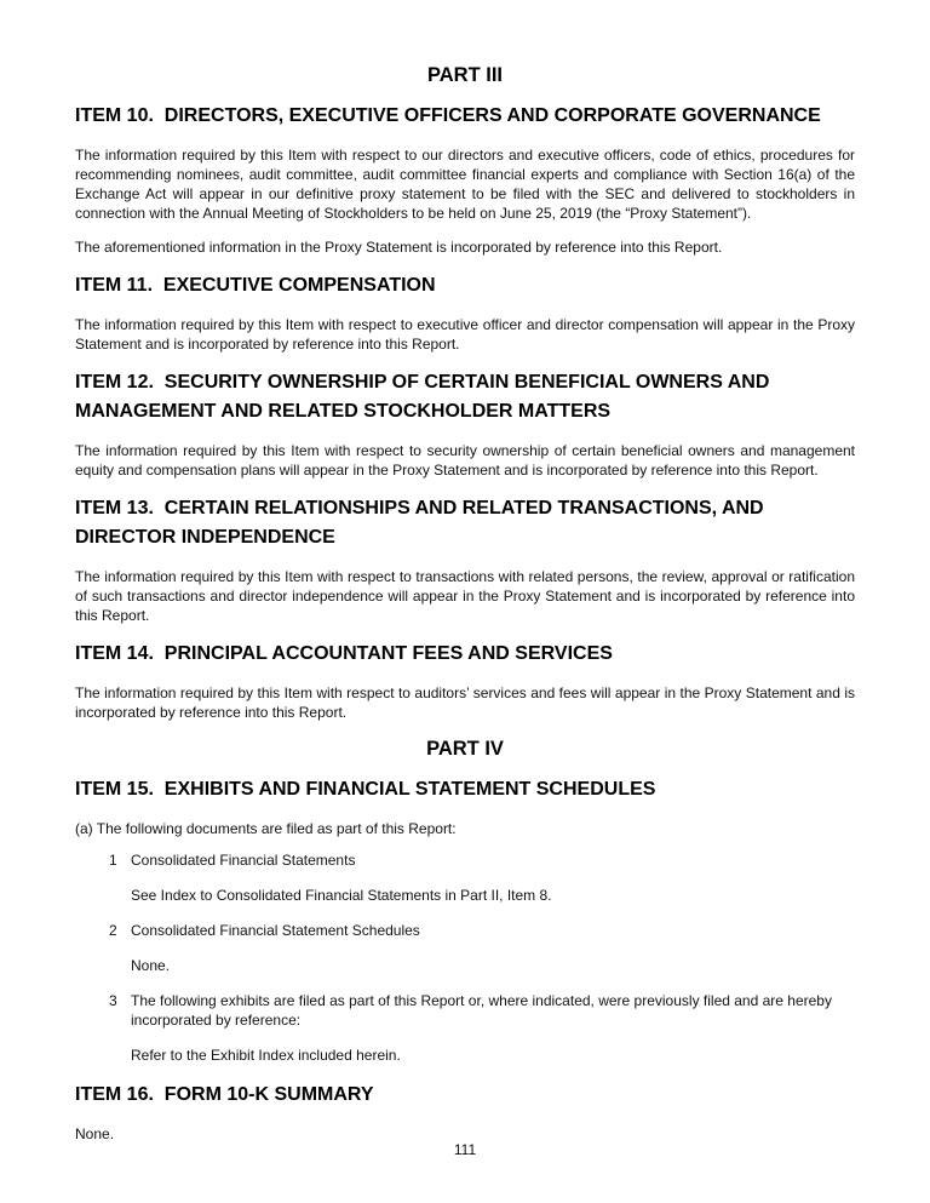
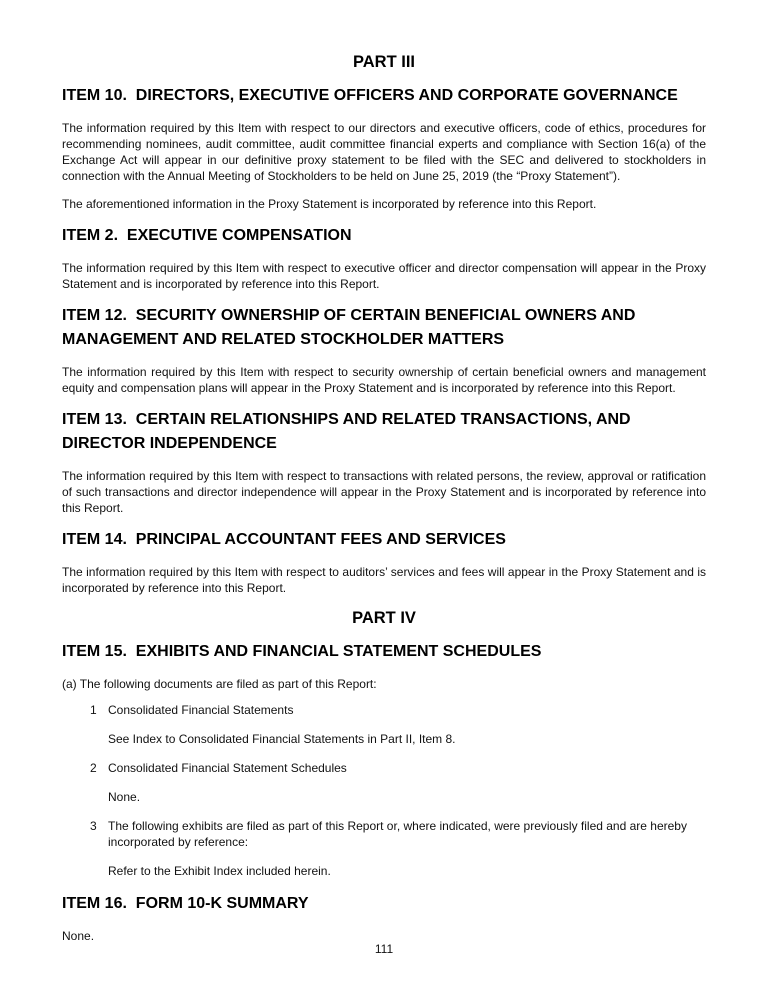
  PART III
  ITEM 10. DIRECTORS, EXECUTIVE OFFICERS AND CORPORATE GOVERNANCE
  The information required by this Item with respect to our directors and executive officers, code of ethics, procedures for recommending nominees, audit committee, audit committee financial experts and compliance with Section 16(a) of the Exchange Act will appear in our definitive proxy statement to be filed with the SEC and delivered to stockholders in connection with the Annual Meeting of Stockholders to be held on June 25, 2019 (the “Proxy Statement”).
  The aforementioned information in the Proxy Statement is incorporated by reference into this Report.
- ITEM 11. EXECUTIVE COMPENSATION
+ ITEM 2. EXECUTIVE COMPENSATION
  The information required by this Item with respect to executive officer and director compensation will appear in the Proxy Statement and is incorporated by reference into this Report.
  ITEM 12. SECURITY OWNERSHIP OF CERTAIN BENEFICIAL OWNERS AND MANAGEMENT AND RELATED STOCKHOLDER MATTERS
  The information required by this Item with respect to security ownership of certain beneficial owners and management equity and compensation plans will appear in the Proxy Statement and is incorporated by reference into this Report.
  ITEM 13. CERTAIN RELATIONSHIPS AND RELATED TRANSACTIONS, AND DIRECTOR INDEPENDENCE
  The information required by this Item with respect to transactions with related persons, the review, approval or ratification of such transactions and director independence will appear in the Proxy Statement and is incorporated by reference into this Report.
  ITEM 14. PRINCIPAL ACCOUNTANT FEES AND SERVICES
  The information required by this Item with respect to auditors’ services and fees will appear in the Proxy Statement and is incorporated by reference into this Report.
  PART IV
  ITEM 15. EXHIBITS AND FINANCIAL STATEMENT SCHEDULES
  (a) The following documents are filed as part of this Report:
  1
  Consolidated Financial Statements
  See Index to Consolidated Financial Statements in Part II, Item 8.
  2
  Consolidated Financial Statement Schedules
  None.
  3
  The following exhibits are filed as part of this Report or, where indicated, were previously filed and are hereby incorporated by reference:
  Refer to the Exhibit Index included herein.
  ITEM 16. FORM 10-K SUMMARY
  None.
  111
